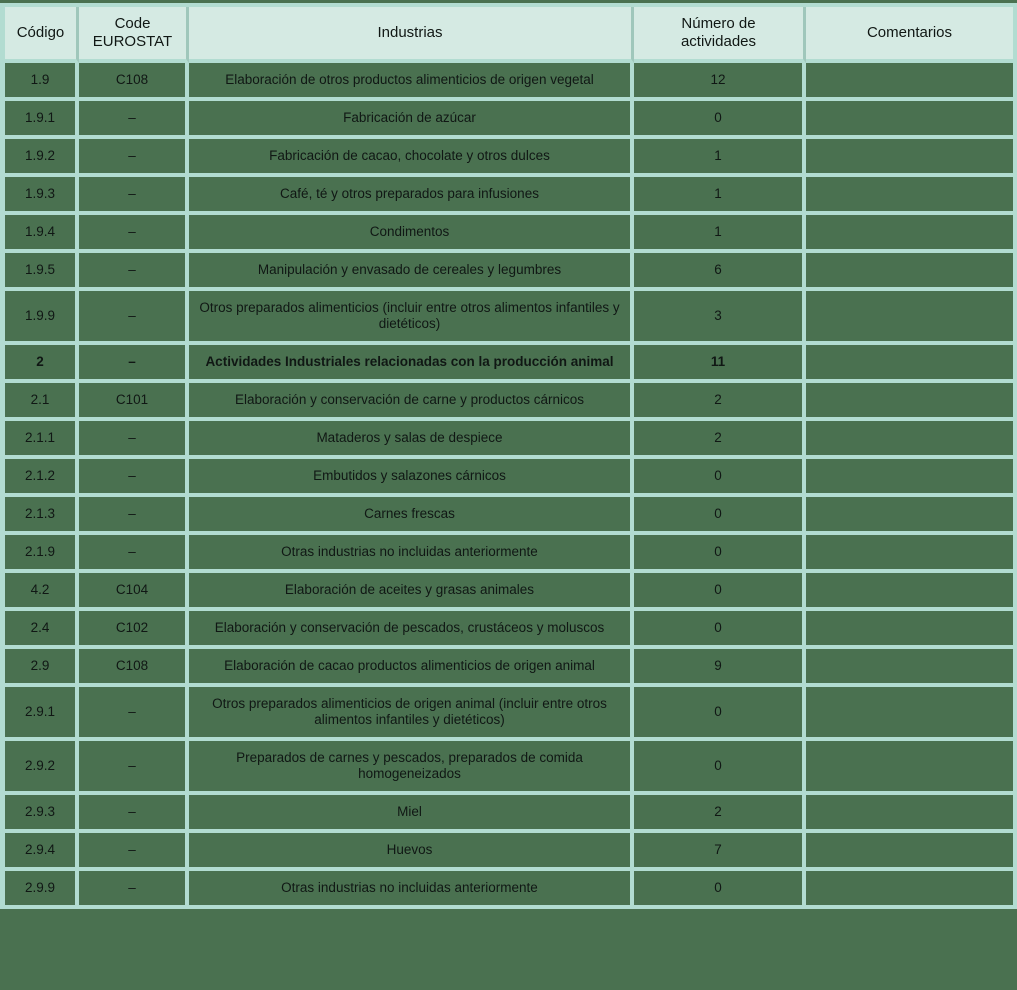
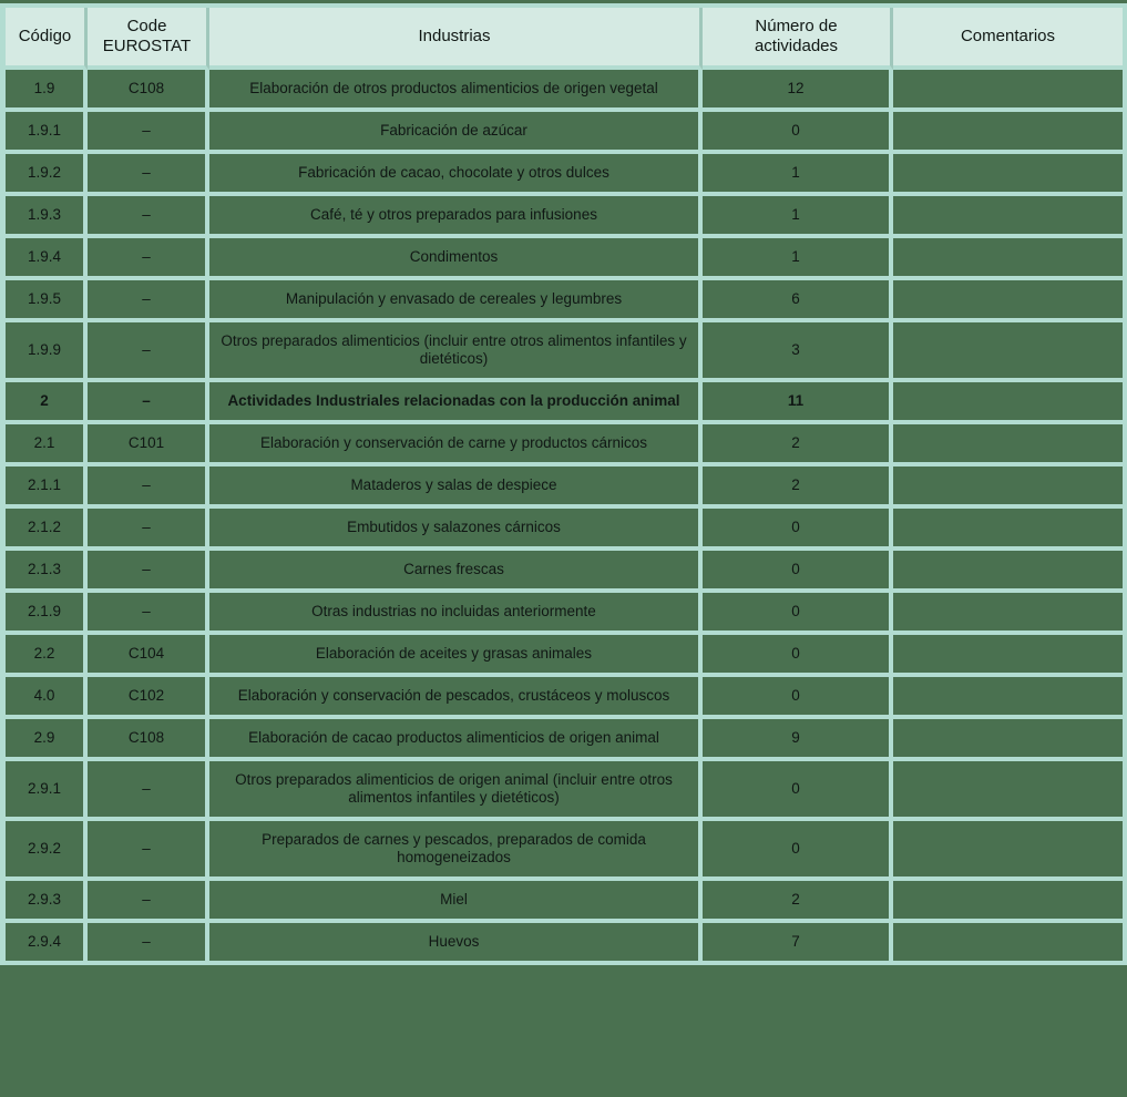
  Código	Code EUROSTAT	Industrias	Número de actividades	Comentarios
  1.9	C108	Elaboración de otros productos alimenticios de origen vegetal	12
  1.9.1	–	Fabricación de azúcar	0
  1.9.2	–	Fabricación de cacao, chocolate y otros dulces	1
  1.9.3	–	Café, té y otros preparados para infusiones	1
  1.9.4	–	Condimentos	1
  1.9.5	–	Manipulación y envasado de cereales y legumbres	6
  1.9.9	–	Otros preparados alimenticios (incluir entre otros alimentos infantiles y dietéticos)	3
  2	–	Actividades Industriales relacionadas con la producción animal	11
  2.1	C101	Elaboración y conservación de carne y productos cárnicos	2
  2.1.1	–	Mataderos y salas de despiece	2
  2.1.2	–	Embutidos y salazones cárnicos	0
  2.1.3	–	Carnes frescas	0
  2.1.9	–	Otras industrias no incluidas anteriormente	0
- 4.2	C104	Elaboración de aceites y grasas animales	0
+ 2.2	C104	Elaboración de aceites y grasas animales	0
- 2.4	C102	Elaboración y conservación de pescados, crustáceos y moluscos	0
+ 4.0	C102	Elaboración y conservación de pescados, crustáceos y moluscos	0
  2.9	C108	Elaboración de cacao productos alimenticios de origen animal	9
  2.9.1	–	Otros preparados alimenticios de origen animal (incluir entre otros alimentos infantiles y dietéticos)	0
  2.9.2	–	Preparados de carnes y pescados, preparados de comida homogeneizados	0
  2.9.3	–	Miel	2
  2.9.4	–	Huevos	7
- 2.9.9	–	Otras industrias no incluidas anteriormente	0
